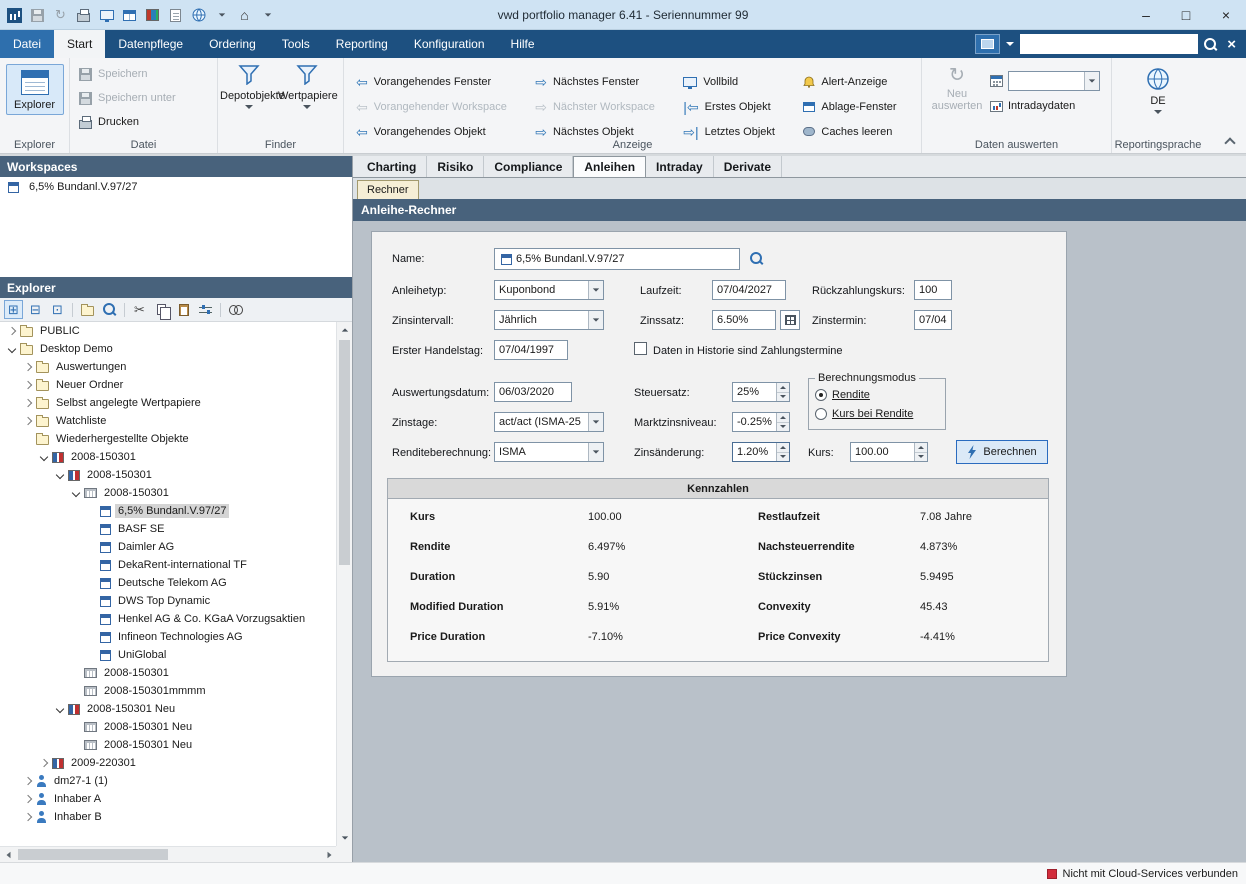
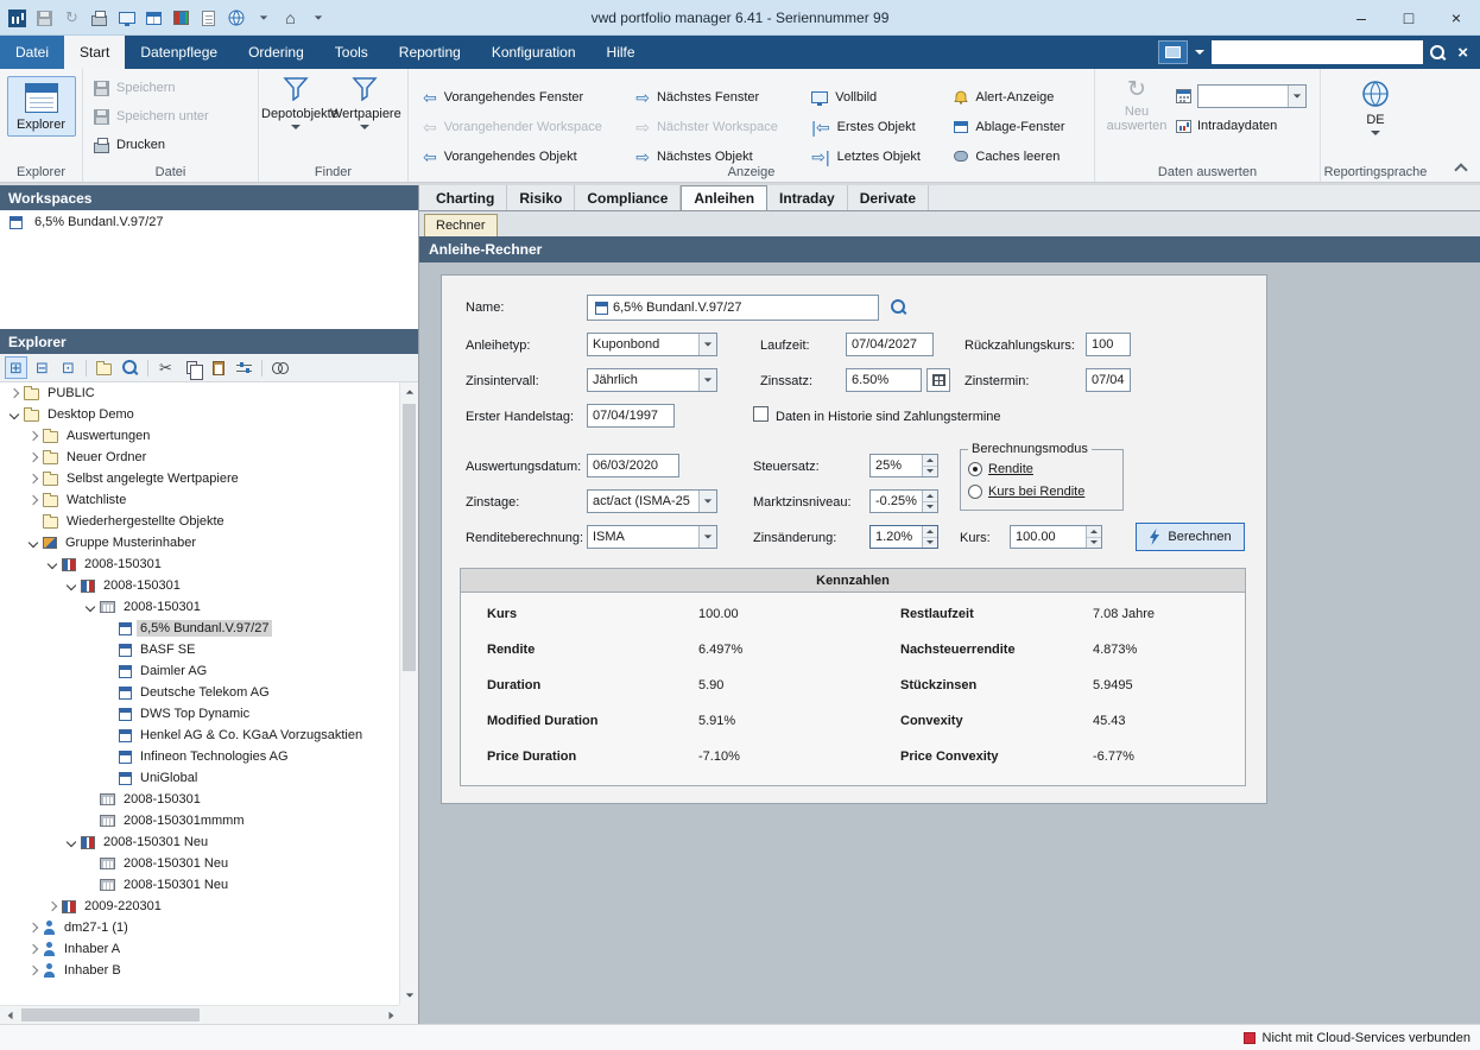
  ↻
  ⌂
  vwd portfolio manager 6.41 - Seriennummer 99
  –
  □
  ×
  Datei
  Start
  Datenpflege
  Ordering
  Tools
  Reporting
  Konfiguration
  Hilfe
  ×
  Explorer
  Explorer
  Speichern
  Speichern unter
  Drucken
  Datei
  Depotobjekt
  Wertpapiere
  Finder
  ⇦
  Vorangehendes Fenster
  ⇦
  Vorangehender Workspace
  ⇦
  Vorangehendes Objekt
  ⇨
  Nächstes Fenster
  ⇨
  Nächster Workspace
  ⇨
  Nächstes Objekt
  Vollbild
  |⇦
  Erstes Objekt
  ⇨|
  Letztes Objekt
  Alert-Anzeige
  Ablage-Fenster
  Caches leeren
  Anzeige
  ↻
  Neu auswerten
  Intradaydaten
  Daten auswerten
  DE
  Reportingsprache
  Workspaces
  6,5% Bundanl.V.97/27
  Explorer
  ⊞
  ⊟
  ⊡
  ✂
  PUBLIC
  Desktop Demo
  Auswertungen
  Neuer Ordner
  Selbst angelegte Wertpapiere
  Watchliste
  Wiederhergestellte Objekte
+ Gruppe Musterinhaber
  2008-150301
  2008-150301
  2008-150301
  6,5% Bundanl.V.97/27
  BASF SE
  Daimler AG
- DekaRent-international TF
  Deutsche Telekom AG
  DWS Top Dynamic
  Henkel AG & Co. KGaA Vorzugsaktien
  Infineon Technologies AG
  UniGlobal
  2008-150301
  2008-150301mmmm
  2008-150301 Neu
  2008-150301 Neu
  2008-150301 Neu
  2009-220301
  dm27-1 (1)
  Inhaber A
  Inhaber B
  Charting
  Risiko
  Compli­ance
  Anleihen
  Intraday
  Derivate
  Rechner
  Anleihe-Rechner
  Name:
  6,5% Bundanl.V.97/27
  Anleihetyp:
  Kuponbond
  Laufzeit:
  07/04/2027
  Rückzahlungskurs:
  100
  Zinsintervall:
  Jährlich
  Zinssatz:
  6.50%
  Zinstermin:
  07/04
  Erster Handelstag:
  07/04/1997
  Daten in Historie sind Zahlungstermine
  Auswertungsdatum:
  06/03/2020
  Steuersatz:
  25%
  Berechnungsmodus
  Rendite
  Kurs bei Rendite
  Zinstage:
  act/act (ISMA-25
  Marktzinsniveau:
  -0.25%
  Renditeberechnung:
  ISMA
  Zinsänderung:
  1.20%
  Kurs:
  100.00
  Berechnen
  Kennzahlen
  Kurs
  100.00
  Restlaufzeit
  7.08 Jahre
  Rendite
  6.497%
  Nachsteuerrendite
  4.873%
  Duration
  5.90
  Stückzinsen
  5.9495
  Modified Duration
  5.91%
  Convexity
  45.43
  Price Duration
  -7.10%
  Price Convexity
- -4.41%
+ -6.77%
  Nicht mit Cloud-Services verbunden
